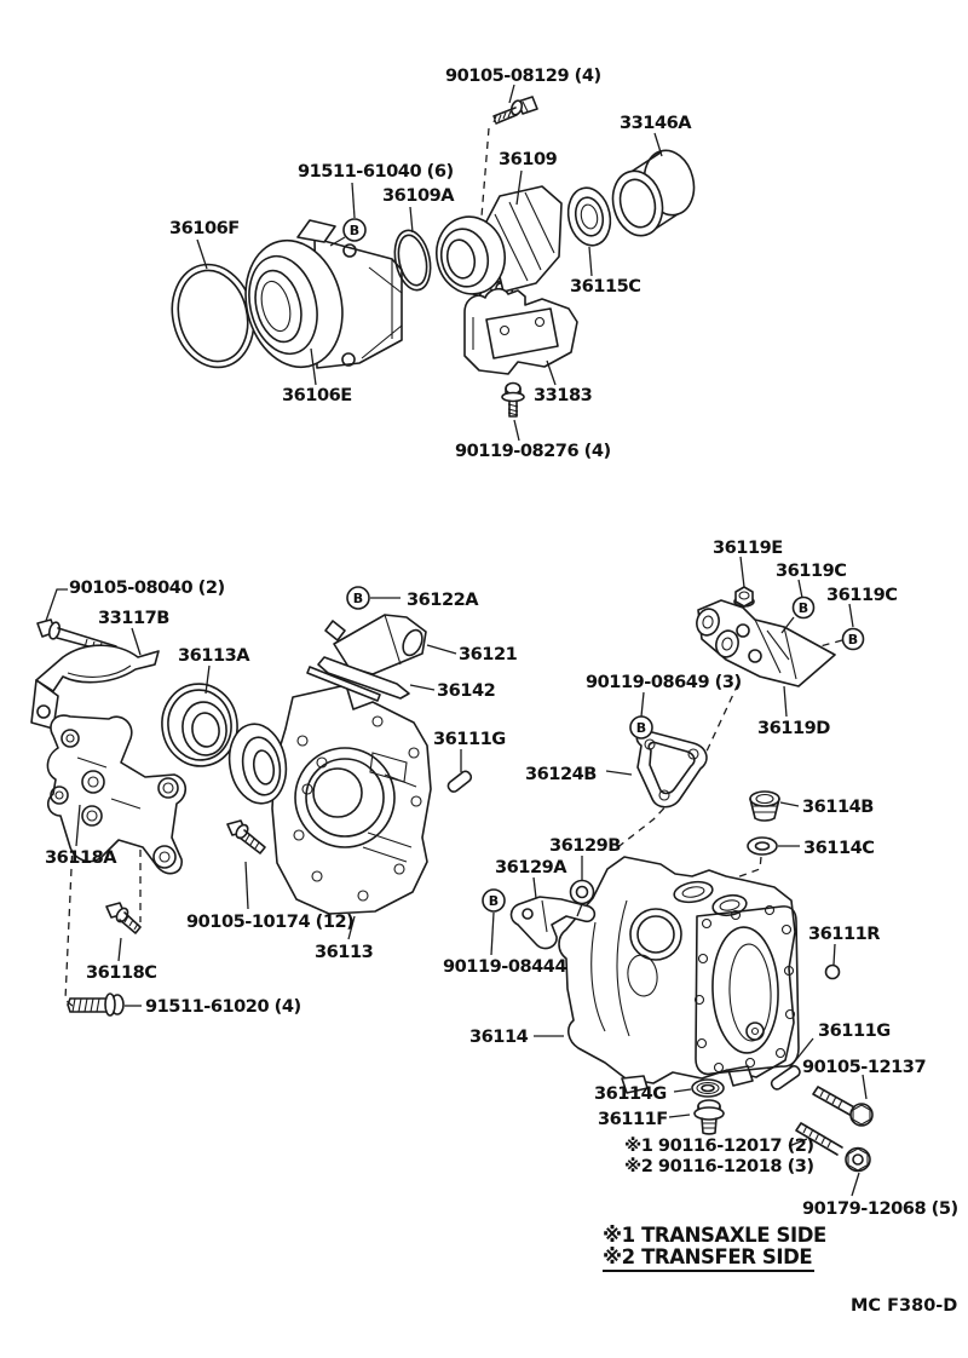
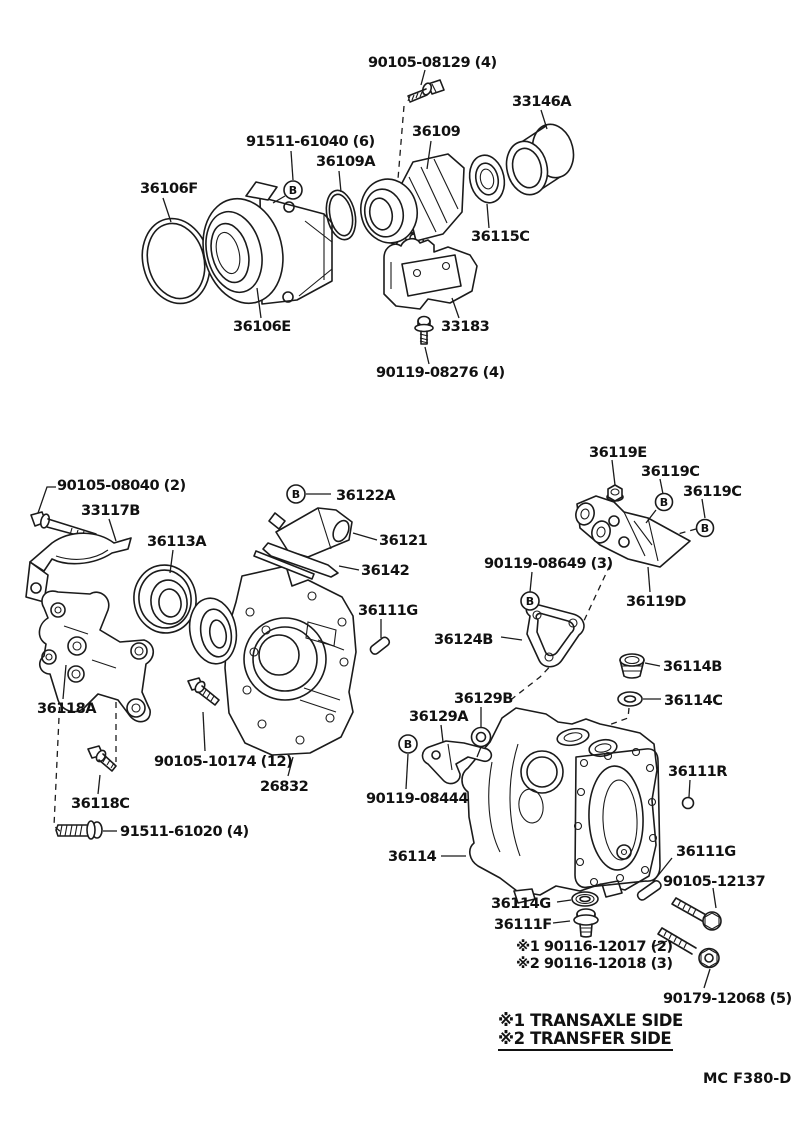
  B
  B
  B
  B
  B
  B
  90105-08129 (4)
  33146A
  36109
  91511-61040 (6)
  36109A
  36106F
  36115C
  36106E
  33183
  90119-08276 (4)
  90105-08040 (2)
  33117B
  36113A
  36122A
  36121
  36142
  36111G
  90119-08649 (3)
  36124B
  36119E
  36119C
  36119C
  36119D
  36114B
  36114C
  36129B
  36129A
  90119-08444
  36118A
  36118C
  91511-61020 (4)
  90105-10174 (12)
- 36113
+ 26832
  36114
  36111R
  36111G
  90105-12137
  36114G
  36111F
  ※1 90116-12017 (2)
  ※2 90116-12018 (3)
  90179-12068 (5)
  ※1 TRANSAXLE SIDE
  ※2 TRANSFER SIDE
  MC F380-D
